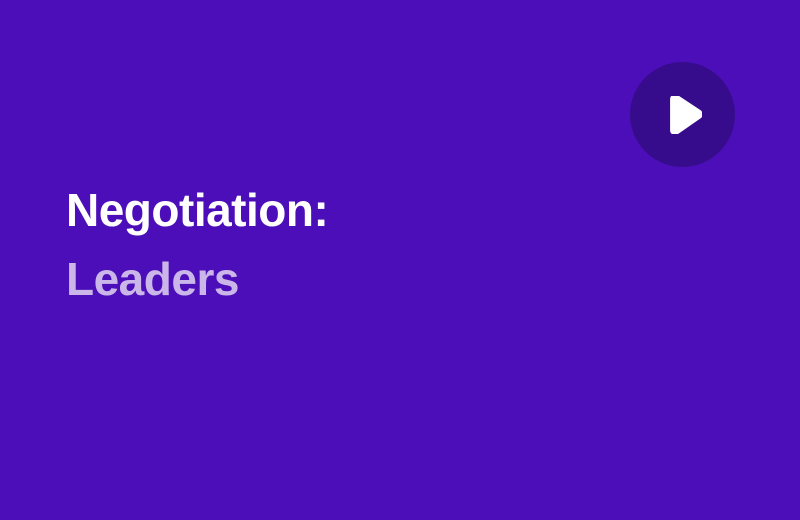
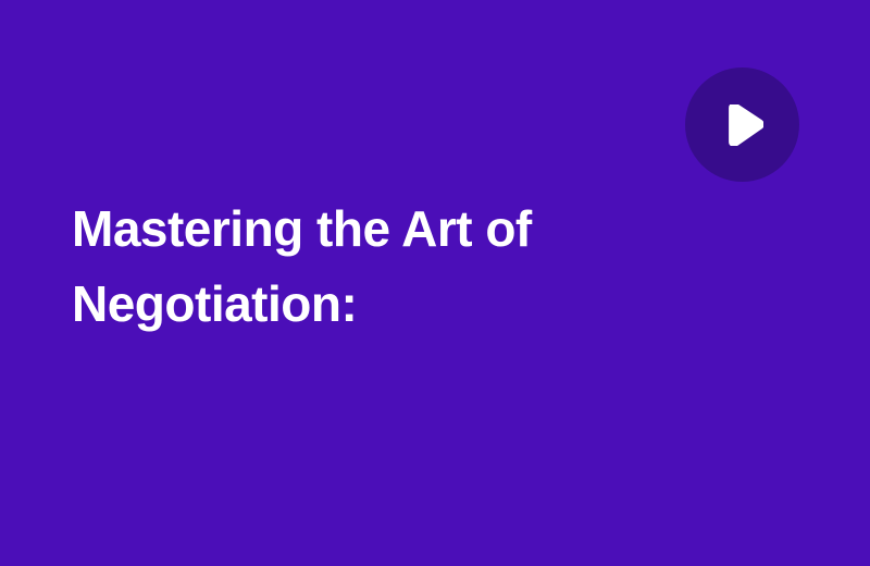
+ Mastering the Art of
  Negotiation:
- Leaders
